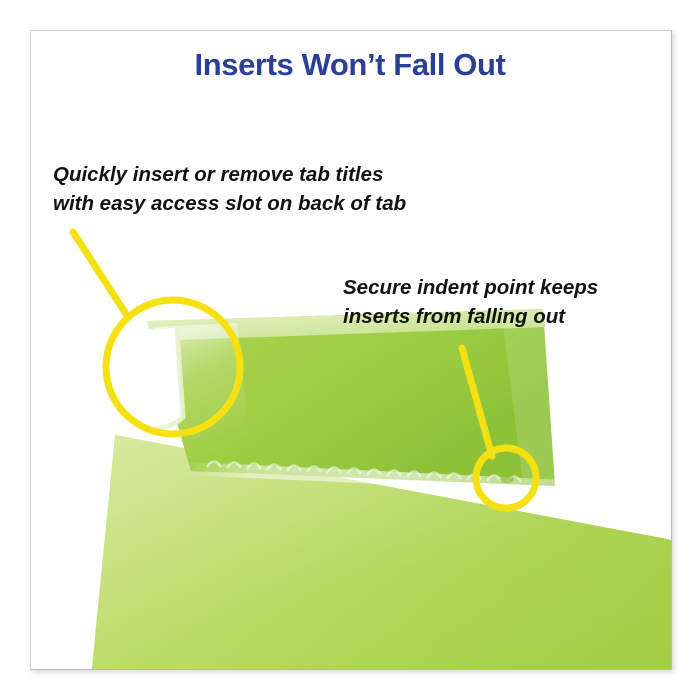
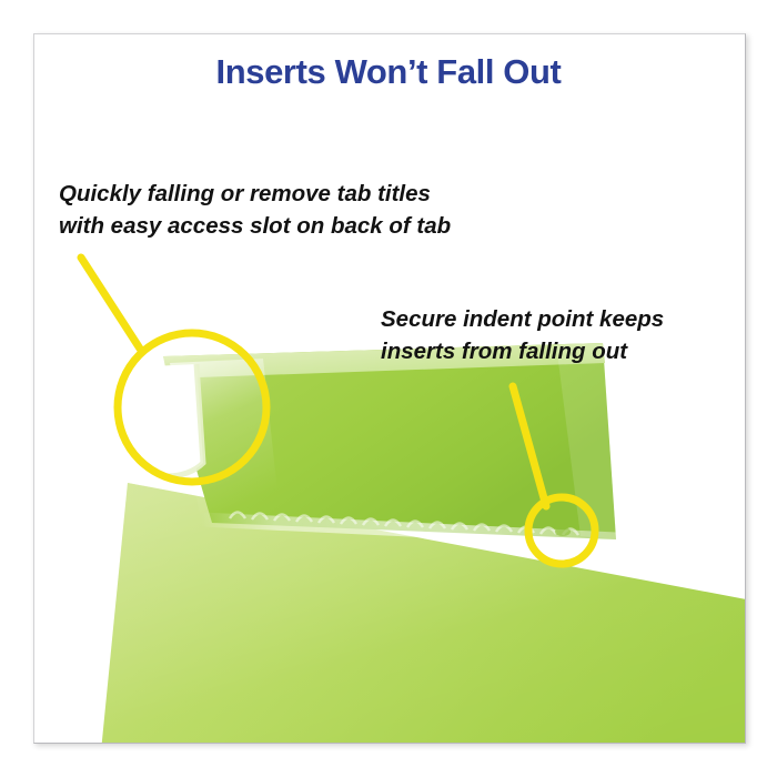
  Inserts Won’t Fall Out
- Quickly insert or remove tab titles
+ Quickly falling or remove tab titles
  with easy access slot on back of tab
  Secure indent point keeps
  inserts from falling out
